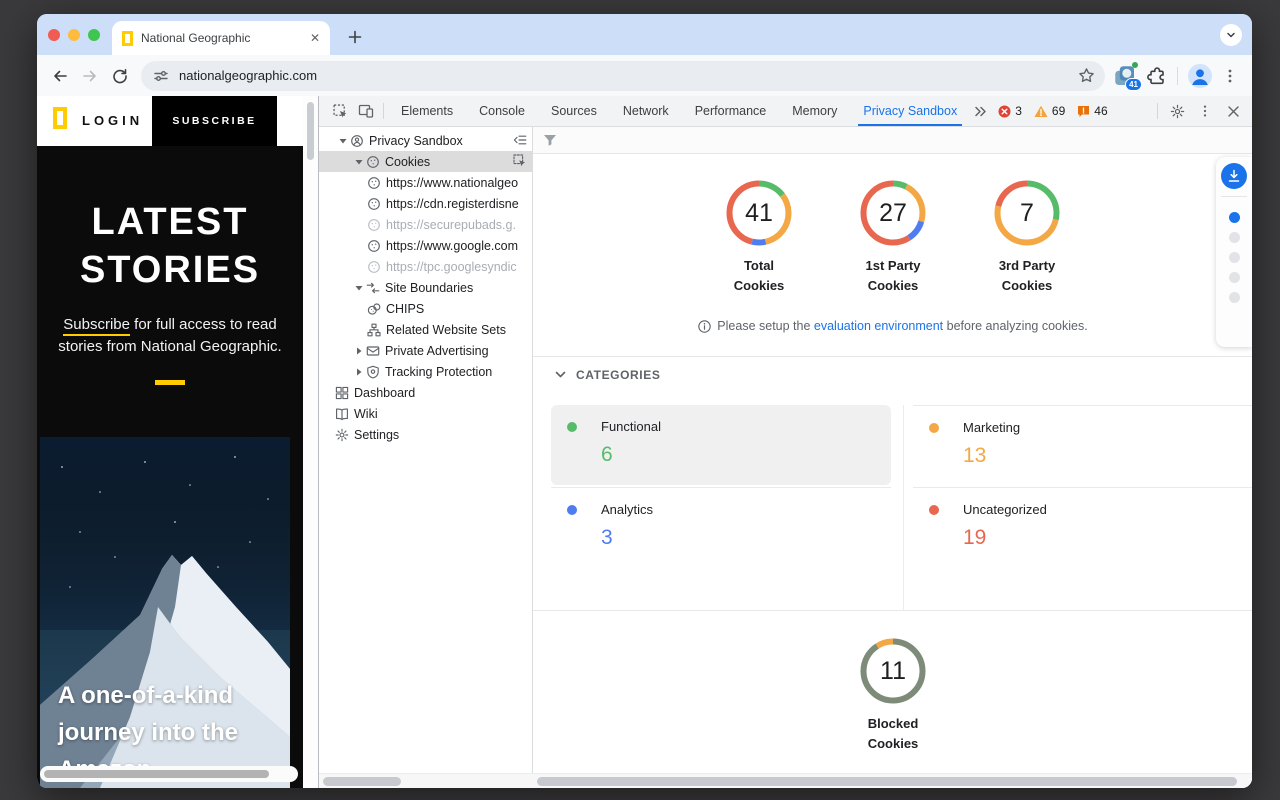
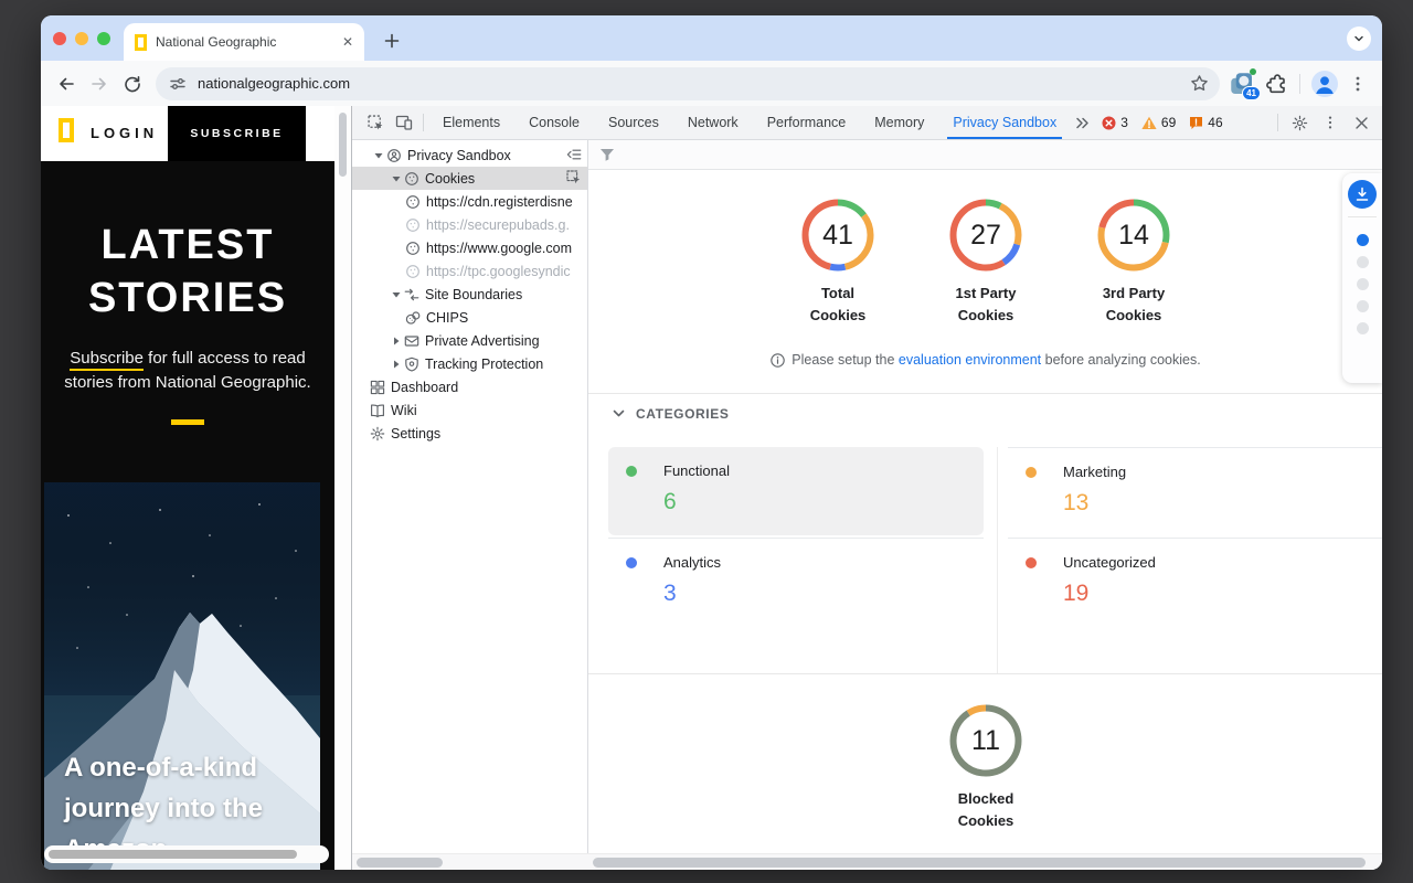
  National Geographic
  ✕
  nationalgeographic.com
  41
  LOGIN
  SUBSCRIBE
  LATEST
  STORIES
  Subscribe for full access to read
  stories from National Geographic.
  A one-of-a-kind
  journey into the
  Elements
  Console
  Sources
  Network
  Performance
  Memory
  Privacy Sandbox
  3
  69
  46
  Privacy Sandbox
  Cookies
- https://www.nationalgeo
  https://cdn.registerdisne
  https://securepubads.g.
  https://www.google.com
  https://tpc.googlesyndic
  Site Boundaries
  CHIPS
- Related Website Sets
  Private Advertising
  Tracking Protection
  Dashboard
  Wiki
  Settings
  41
  Total Cookies
  27
  1st Party Cookies
- 7
+ 14
  3rd Party Cookies
  Please setup the evaluation environment before analyzing cookies.
  CATEGORIES
  Functional
  6
  Marketing
  13
  Analytics
  3
  Uncategorized
  19
  11
  Blocked Cookies
